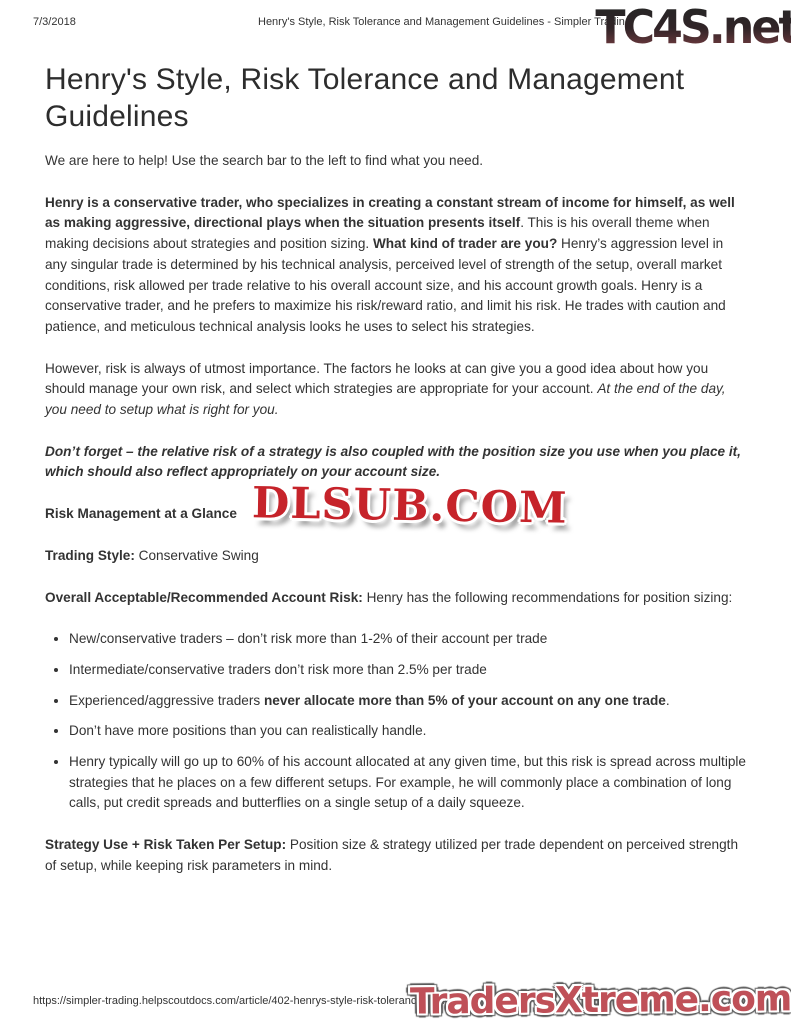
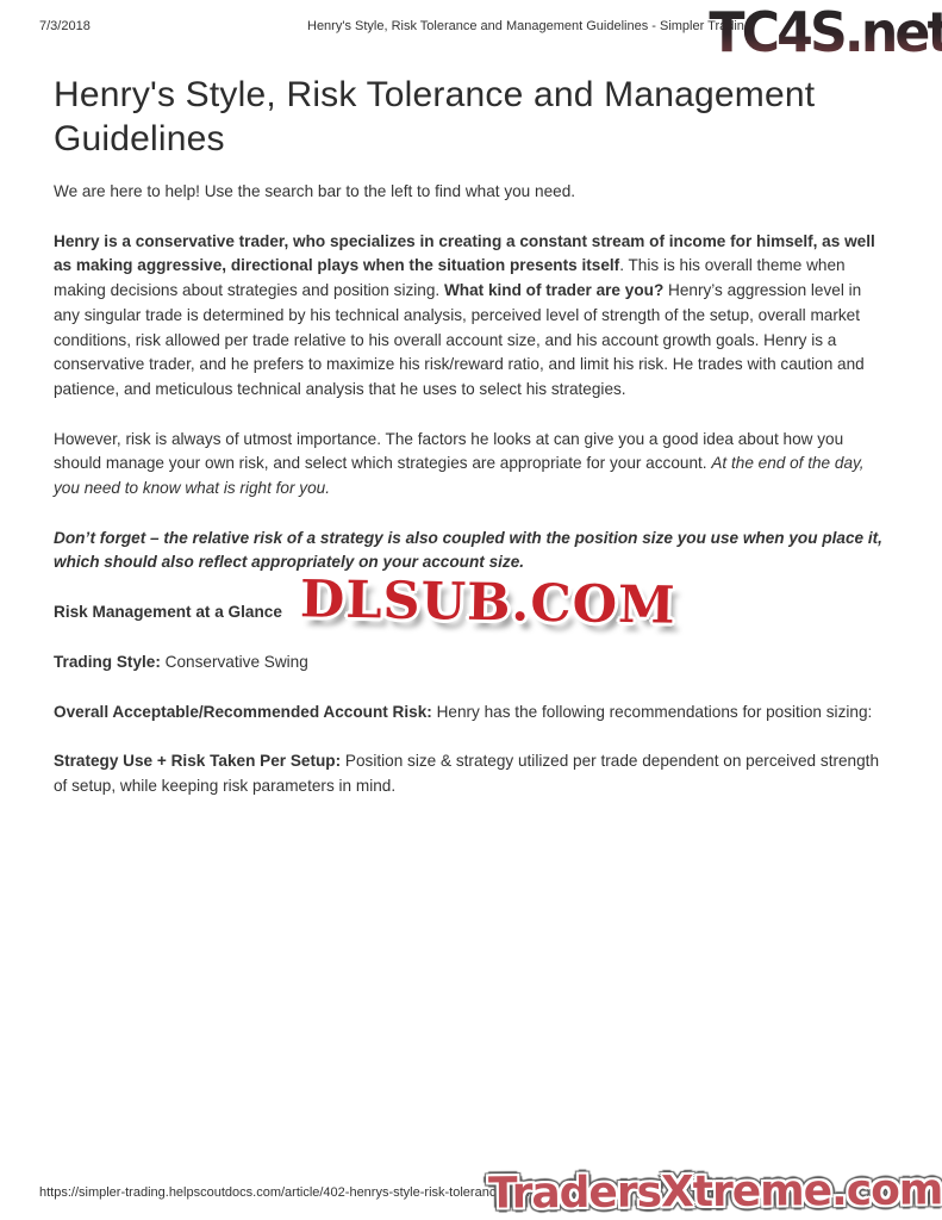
  7/3/2018
  Henry's Style, Risk Tolerance and Management Guidelines - Simpler
  Henry's Style, Risk Tolerance and Management Guidelines
  We are here to help! Use the search bar to the left to find what you need.
- Henry is a conservative trader, who specializes in creating a constant stream of income for himself, as well as making aggressive, directional plays when the situation presents itself. This is his overall theme when making decisions about strategies and position sizing. What kind of trader are you? Henry’s aggression level in any singular trade is determined by his technical analysis, perceived level of strength of the setup, overall market conditions, risk allowed per trade relative to his overall account size, and his account growth goals. Henry is a conservative trader, and he prefers to maximize his risk/reward ratio, and limit his risk. He trades with caution and patience, and meticulous technical analysis looks he uses to select his strategies.
+ Henry is a conservative trader, who specializes in creating a constant stream of income for himself, as well as making aggressive, directional plays when the situation presents itself. This is his overall theme when making decisions about strategies and position sizing. What kind of trader are you? Henry’s aggression level in any singular trade is determined by his technical analysis, perceived level of strength of the setup, overall market conditions, risk allowed per trade relative to his overall account size, and his account growth goals. Henry is a conservative trader, and he prefers to maximize his risk/reward ratio, and limit his risk. He trades with caution and patience, and meticulous technical analysis that he uses to select his strategies.
- However, risk is always of utmost importance. The factors he looks at can give you a good idea about how you should manage your own risk, and select which strategies are appropriate for your account. At the end of the day, you need to setup what is right for you.
+ However, risk is always of utmost importance. The factors he looks at can give you a good idea about how you should manage your own risk, and select which strategies are appropriate for your account. At the end of the day, you need to know what is right for you.
  Don’t forget – the relative risk of a strategy is also coupled with the position size you use when you place it, which should also reflect appropriately on your account size.
  Risk Management at a Glance
  Trading Style: Conservative Swing
  Overall Acceptable/Recommended Account Risk: Henry has the following recommendations for position sizing:
- New/conservative traders – don’t risk more than 1-2% of their account per trade
- Intermediate/conservative traders don’t risk more than 2.5% per trade
- Experienced/aggressive traders never allocate more than 5% of your account on any one trade.
- Don’t have more positions than you can realistically handle.
- Henry typically will go up to 60% of his account allocated at any given time, but this risk is spread across multiple strategies that he places on a few different setups. For example, he will commonly place a combination of long calls, put credit spreads and butterflies on a single setup of a daily squeeze.
  Strategy Use + Risk Taken Per Setup: Position size & strategy utilized per trade dependent on perceived strength of setup, while keeping risk parameters in mind.
  https://simpler-trading.helpscoutdocs.com/article/402-henrys-style-risk-tolerance-and-management-
  DLSUB.COM
  TC4S.net
  TradersXtreme.com
